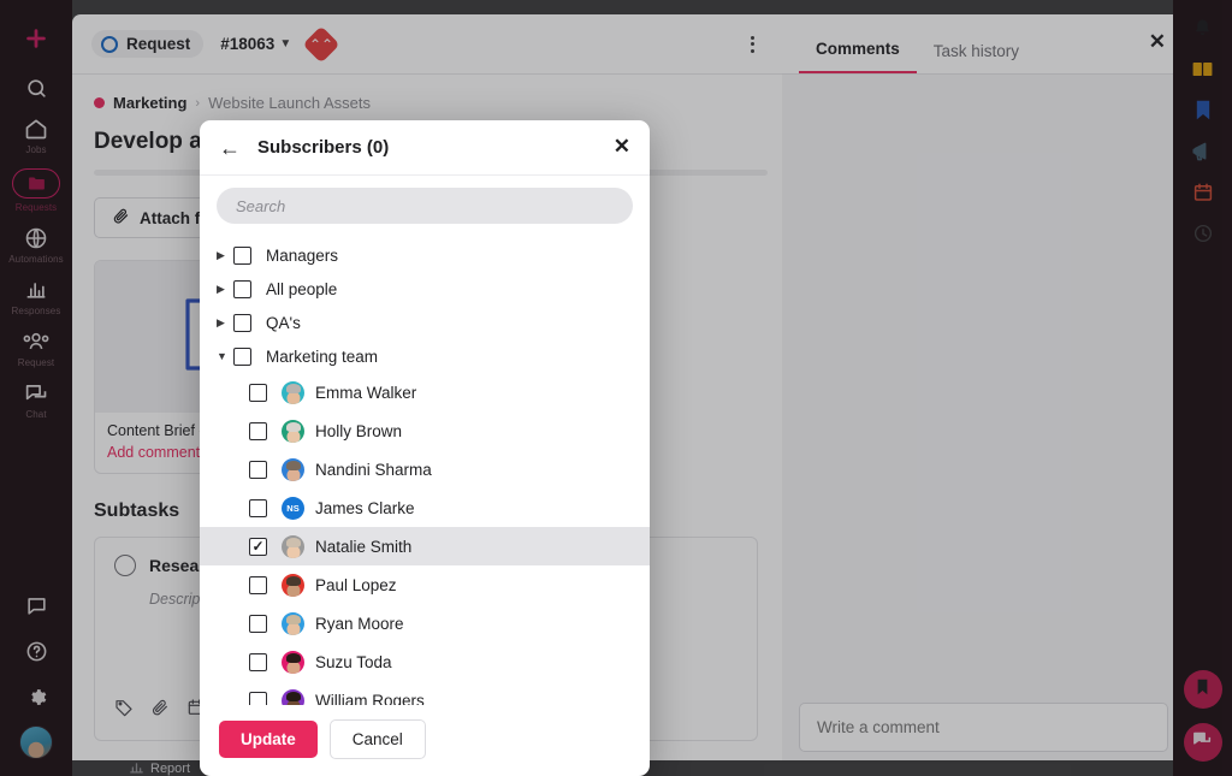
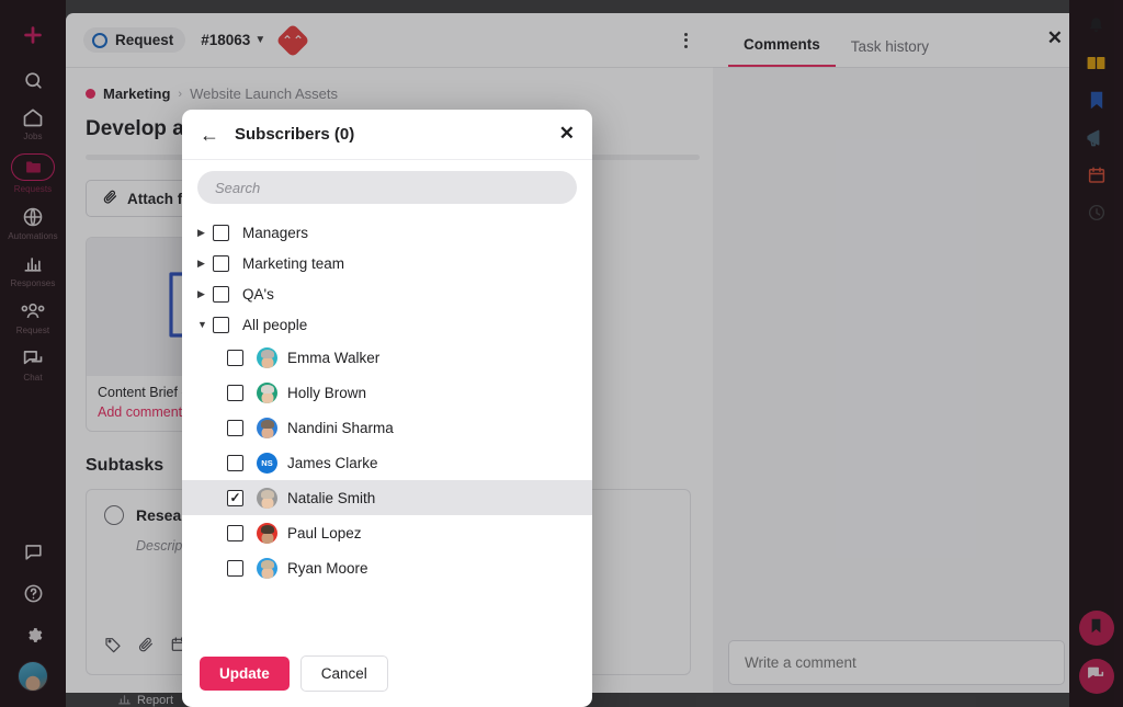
  Jobs
  Requests
  Automations
  Responses
  Request
  Chat
  Request
  #18063
  ▼
  Marketing
  ›
  Website Launch Assets
  Develop a
  Attach f
  Content Brief
  Add comment
  Subtasks
  Descrip
  Comments
  Task history
  ✕
  Write a comment
  Report
  ←
  Subscribers (0)
  ✕
  Search
  ▶
  Managers
  ▶
- All people
+ Marketing team
  ▶
  QA's
  ▼
- Marketing team
+ All people
  Emma Walker
  Holly Brown
  Nandini Sharma
  NS
  James Clarke
  Natalie Smith
  Paul Lopez
  Ryan Moore
- Suzu Toda
- William Rogers
  Update
  Cancel
